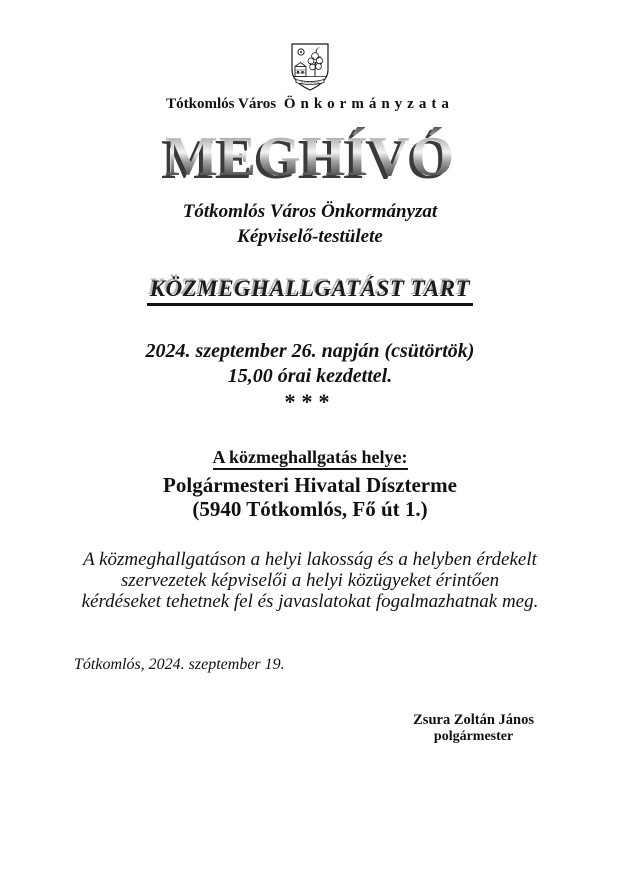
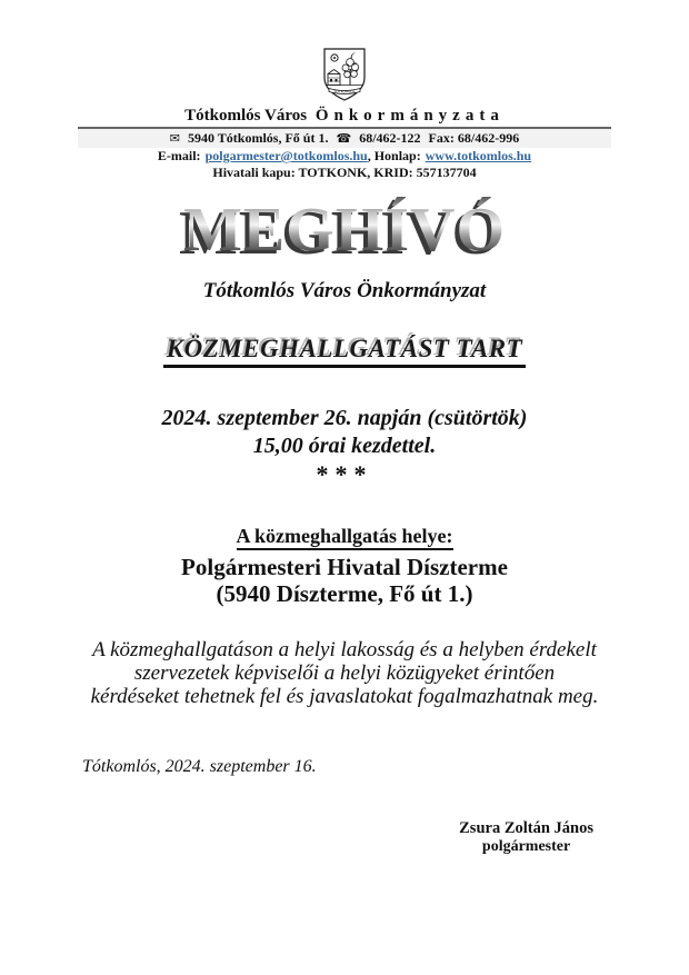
  Tótkomlós Város Önkormányzata
+ ✉ 5940 Tótkomlós, Fő út 1. ☎ 68/462-122 Fax: 68/462-996
+ E-mail: polgarmester@totkomlos.hu, Honlap: www.totkomlos.hu
+ Hivatali kapu: TOTKONK, KRID: 557137704
  MEGHÍVÓ
  Tótkomlós Város Önkormányzat
- Képviselő-testülete
  KÖZMEGHALLGATÁST TART
  2024. szeptember 26. napján (csütörtök)
  15,00 órai kezdettel.
  ***
  A közmeghallgatás helye:
  Polgármesteri Hivatal Díszterme
- (5940 Tótkomlós, Fő út 1.)
+ (5940 Díszterme, Fő út 1.)
  A közmeghallgatáson a helyi lakosság és a helyben érdekelt szervezetek képviselői a helyi közügyeket érintően kérdéseket tehetnek fel és javaslatokat fogalmazhatnak meg.
- Tótkomlós, 2024. szeptember 19.
+ Tótkomlós, 2024. szeptember 16.
  Zsura Zoltán János
  polgármester
